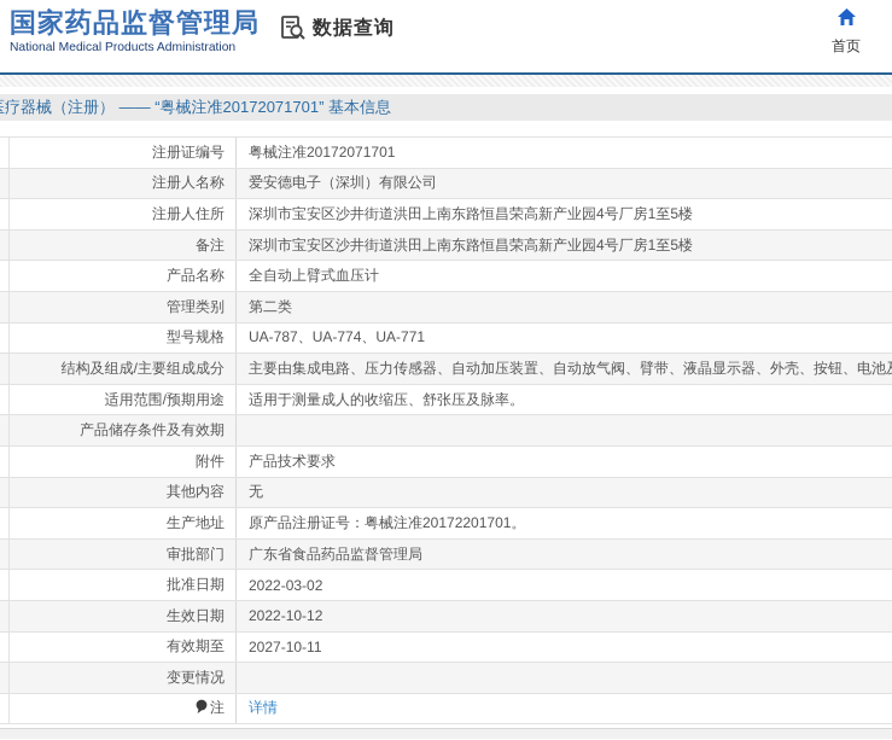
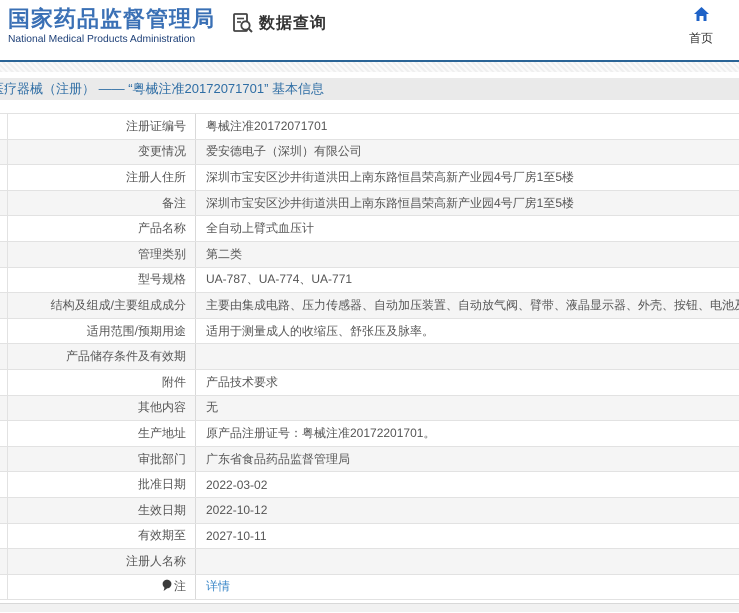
  国家药品监督管理局
  National Medical Products Administration
  数据查询
  首页
  疗器械（注册） —— “粤械注准20172071701” 基本信息
  注册证编号
  粤械注准20172071701
- 注册人名称
+ 变更情况
  爱安德电子（深圳）有限公司
  注册人住所
  深圳市宝安区沙井街道洪田上南东路恒昌荣高新产业园4号厂房1至5楼
  备注
  深圳市宝安区沙井街道洪田上南东路恒昌荣高新产业园4号厂房1至5楼
  产品名称
  全自动上臂式血压计
  管理类别
  第二类
  型号规格
  UA-787、UA-774、UA-771
  结构及组成/主要组成成分
  主要由集成电路、压力传感器、自动加压装置、自动放气阀、臂带、液晶显示器、外壳、按钮、电池
  适用范围/预期用途
  适用于测量成人的收缩压、舒张压及脉率。
  产品储存条件及有效期
  附件
  产品技术要求
  其他内容
  无
  生产地址
  原产品注册证号：粤械注准20172201701。
  审批部门
  广东省食品药品监督管理局
  批准日期
  2022-03-02
  生效日期
  2022-10-12
  有效期至
  2027-10-11
- 变更情况
+ 注册人名称
  注
  详情
